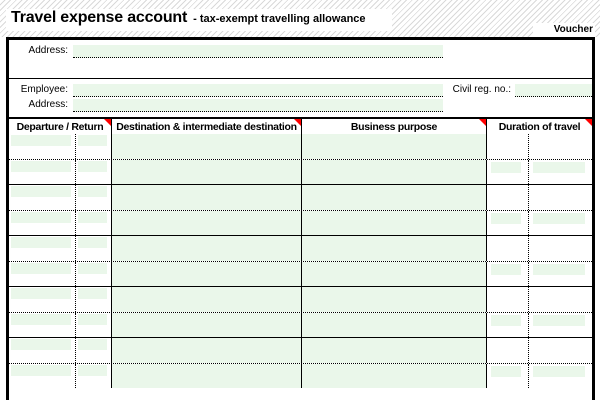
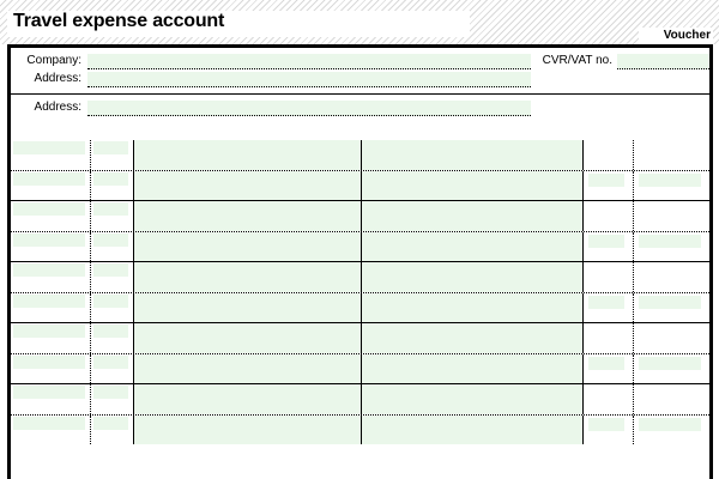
  Travel expense account
- - tax-exempt travelling allowance
  Voucher
+ Company:
+ CVR/VAT no.
  Address:
- Employee:
- Civil reg. no.:
  Address:
- Departure / Return
- Destination & intermediate destination
- Business purpose
- Duration of travel
